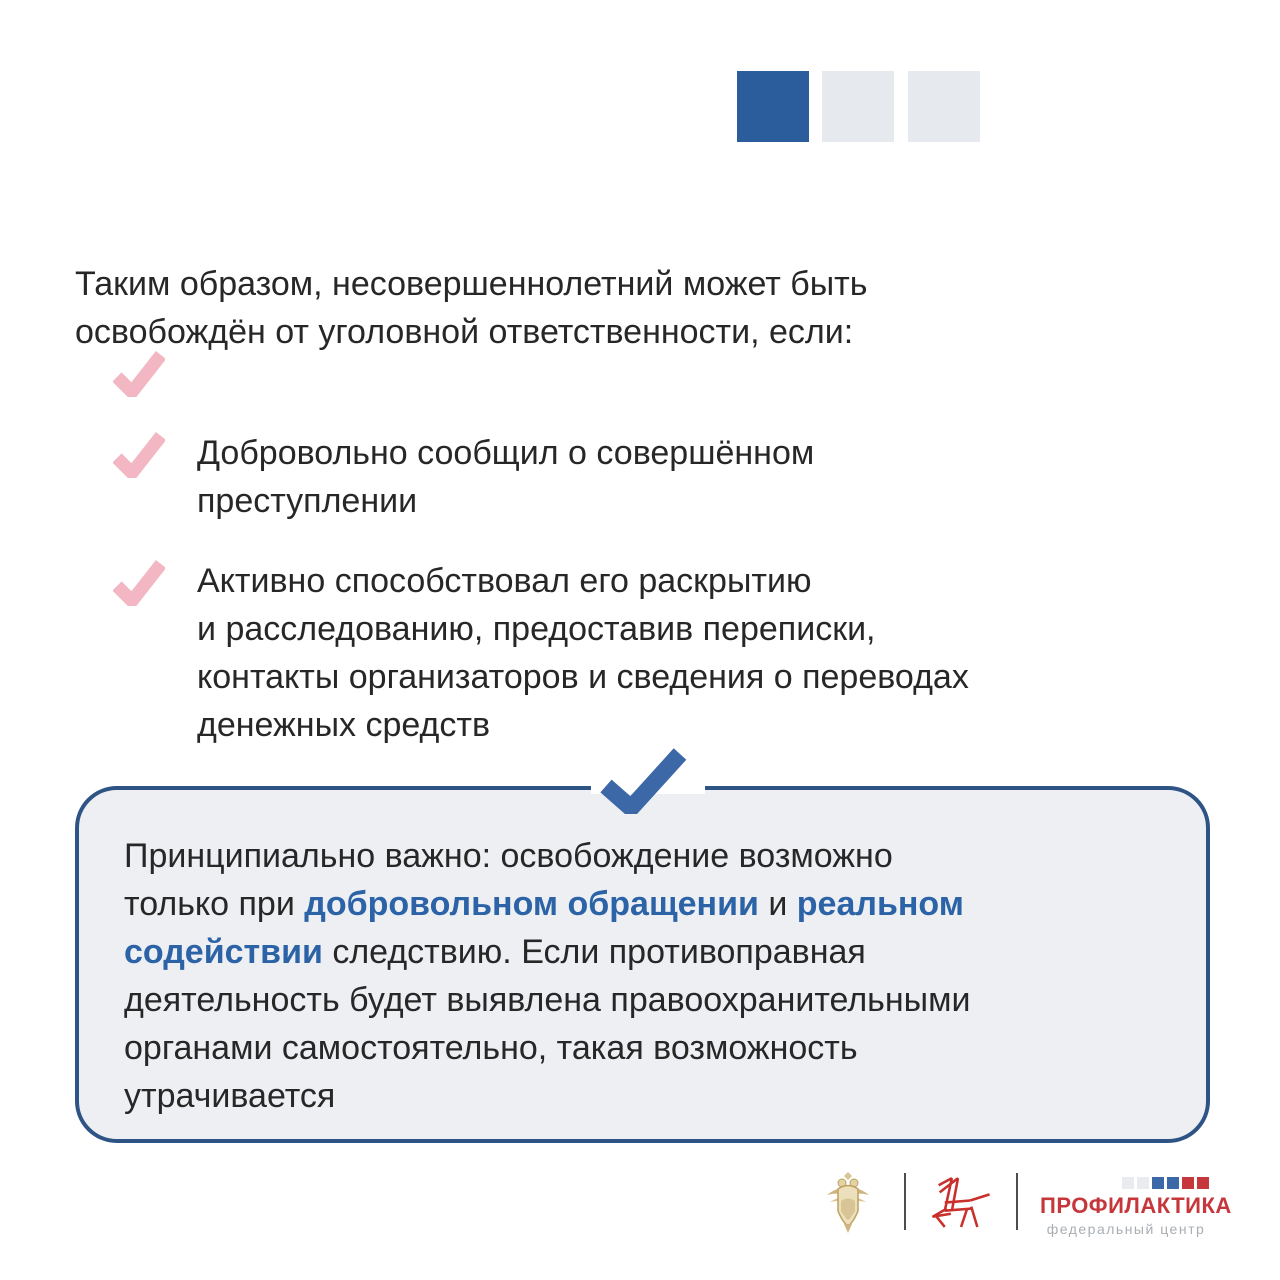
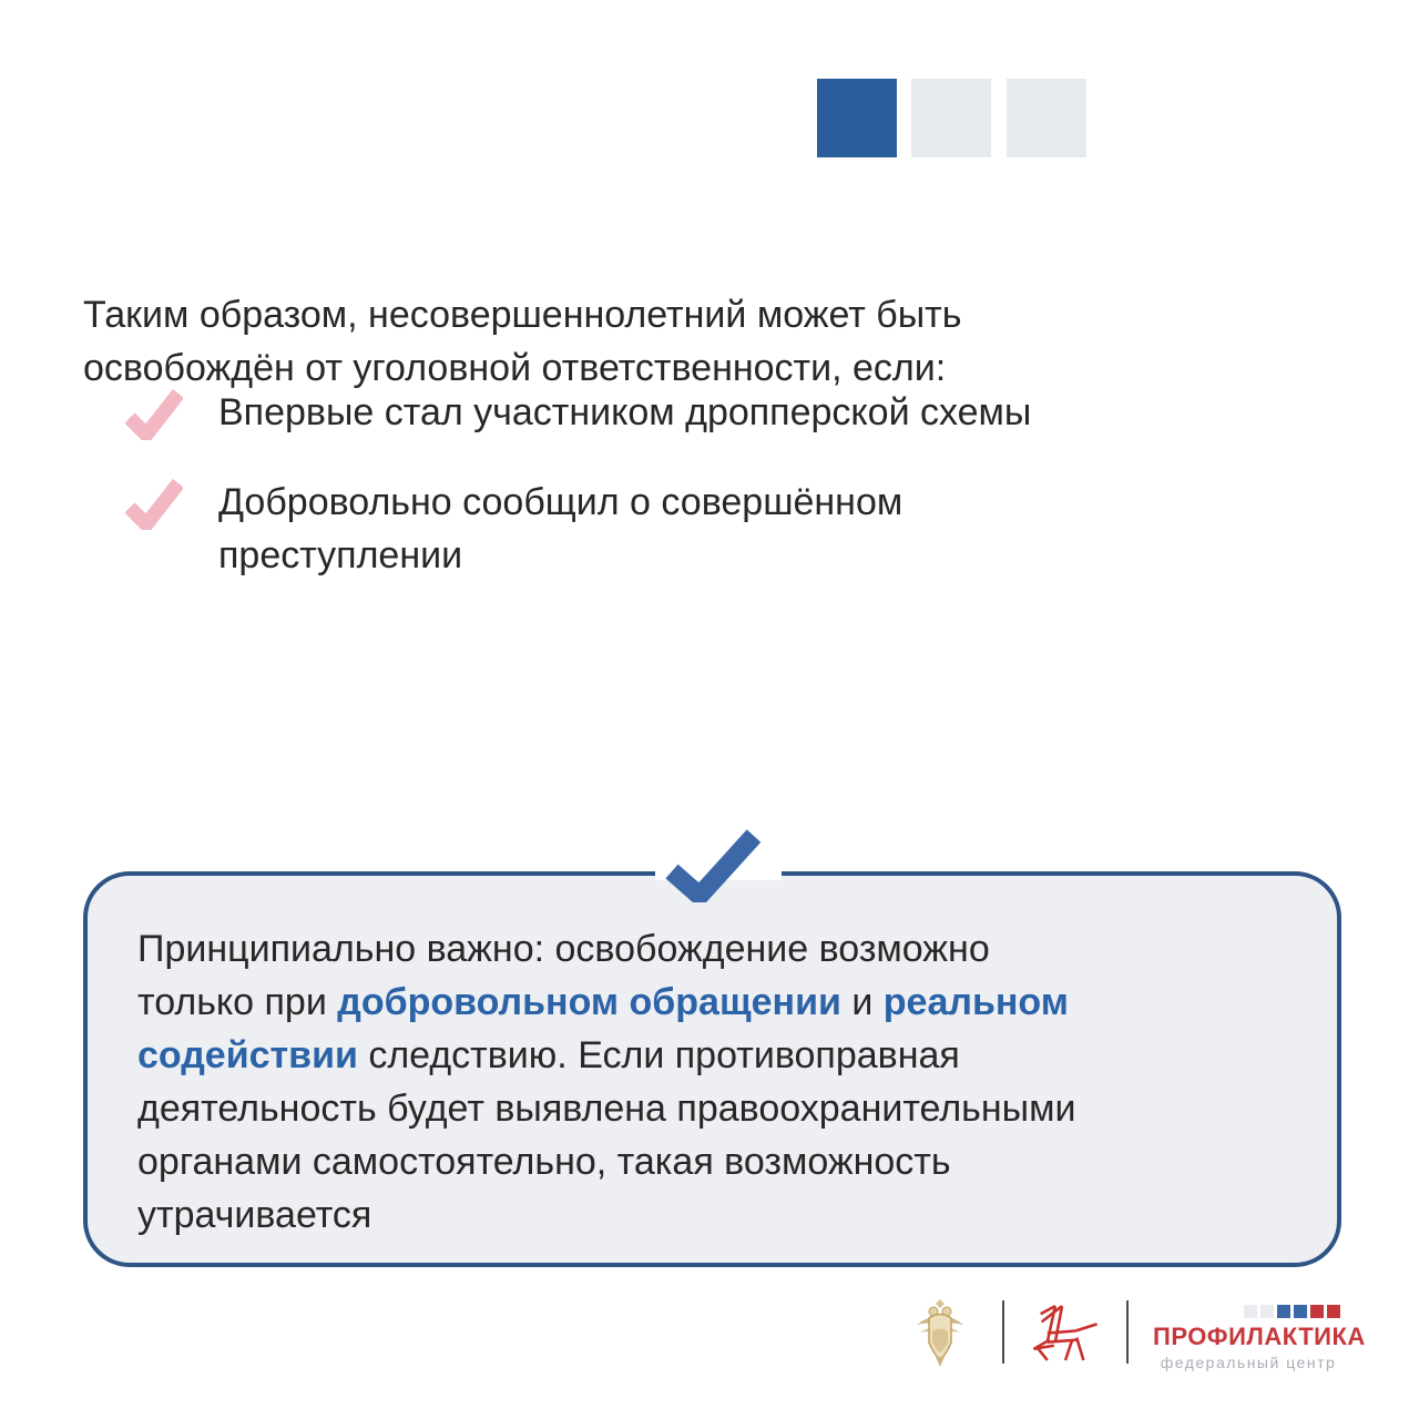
  Таким образом, несовершеннолетний может быть
  освобождён от уголовной ответственности, если:
+ Впервые стал участником дропперской схемы
  Добровольно сообщил о совершённом
  преступлении
- Активно способствовал его раскрытию
- и расследованию, предоставив переписки,
- контакты организаторов и сведения о переводах
- денежных средств
  Принципиально важно: освобождение возможно
  только при добровольном обращении и реальном
  содействии следствию. Если противоправная
  деятельность будет выявлена правоохранительными
  органами самостоятельно, такая возможность
  утрачивается
  ПРОФИЛАКТИКА
  федеральный центр
